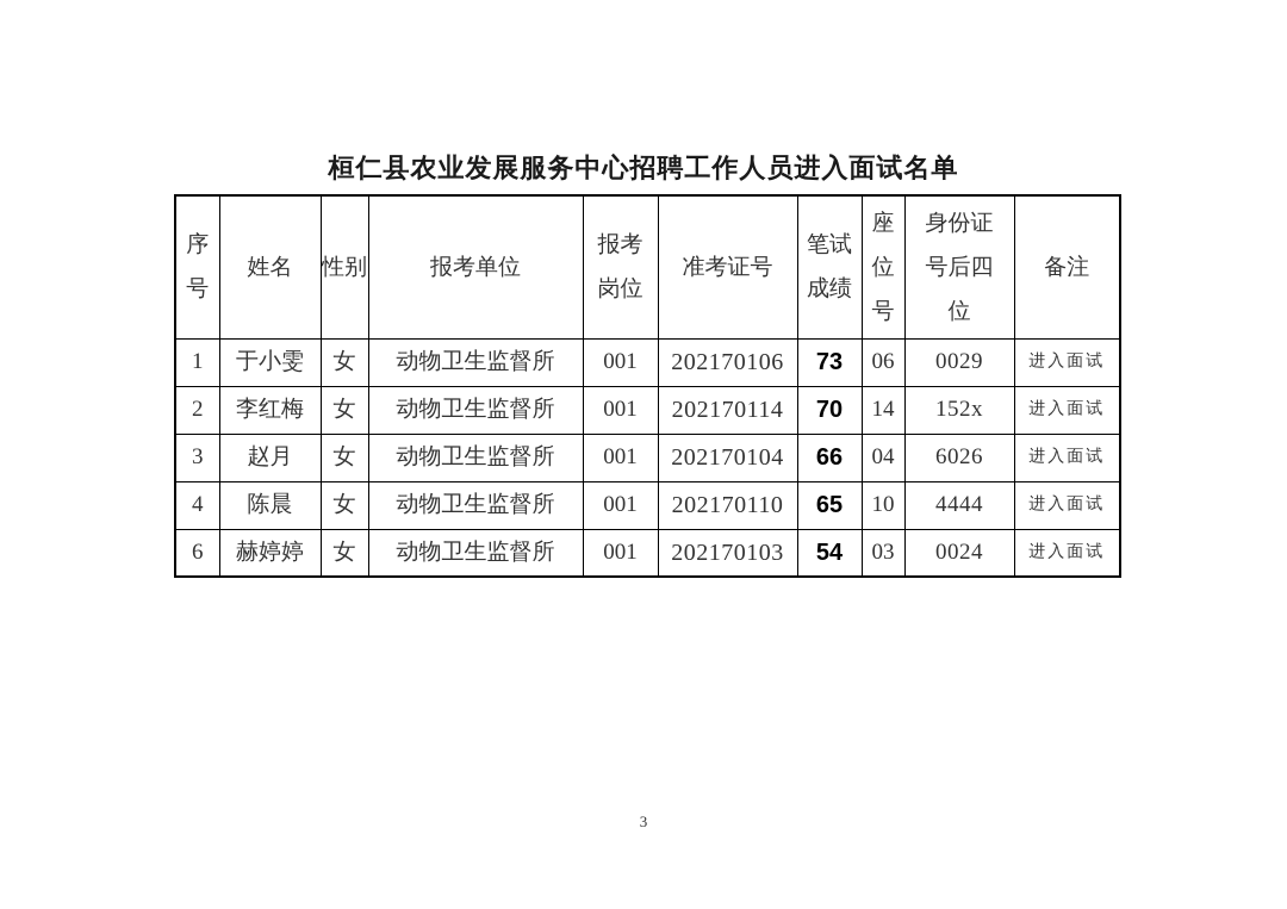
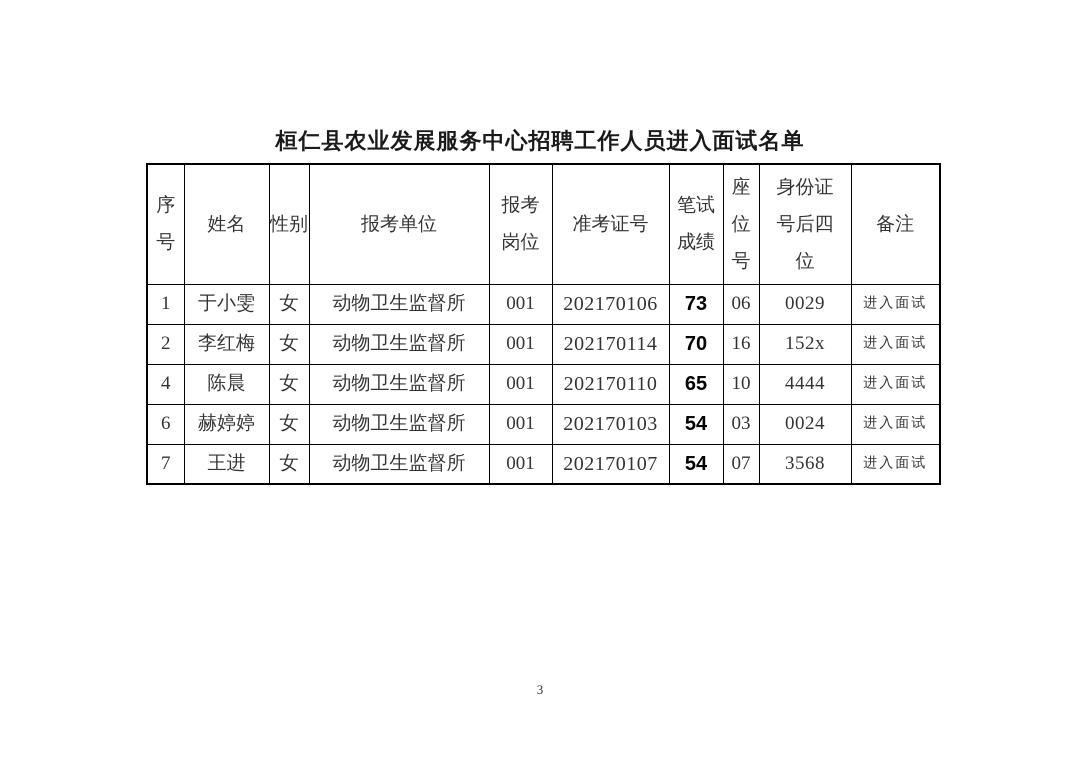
  桓仁县农业发展服务中心招聘工作人员进入面试名单
  序号	姓名	性别	报考单位	报考岗位	准考证号	笔试成绩	座位号	身份证号后四位	备注
  1	于小雯	女	动物卫生监督所	001	202170106	73	06	0029	进入面试
- 2	李红梅	女	动物卫生监督所	001	202170114	70	14	152x	进入面试
+ 2	李红梅	女	动物卫生监督所	001	202170114	70	16	152x	进入面试
- 3	赵月	女	动物卫生监督所	001	202170104	66	04	6026	进入面试
  4	陈晨	女	动物卫生监督所	001	202170110	65	10	4444	进入面试
  6	赫婷婷	女	动物卫生监督所	001	202170103	54	03	0024	进入面试
+ 7	王进	女	动物卫生监督所	001	202170107	54	07	3568	进入面试
  3
